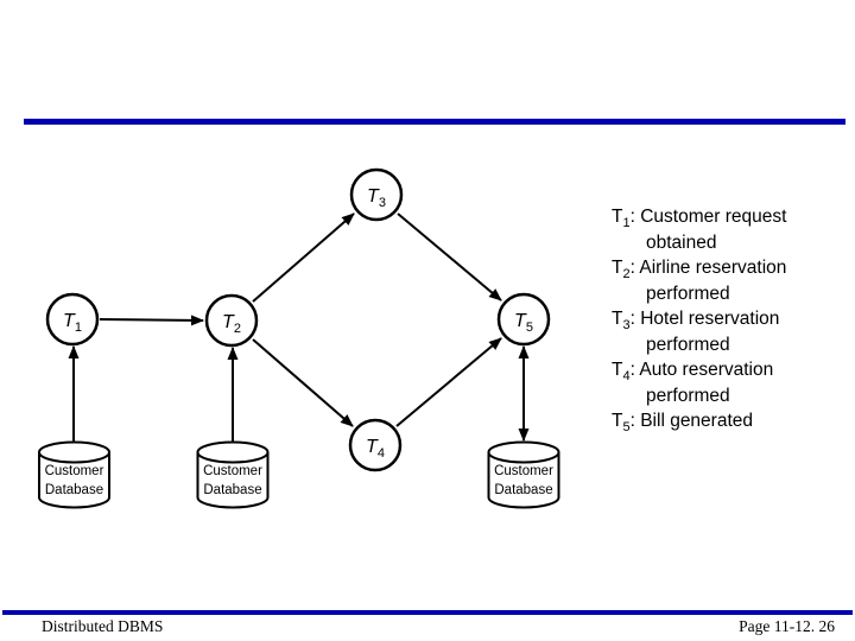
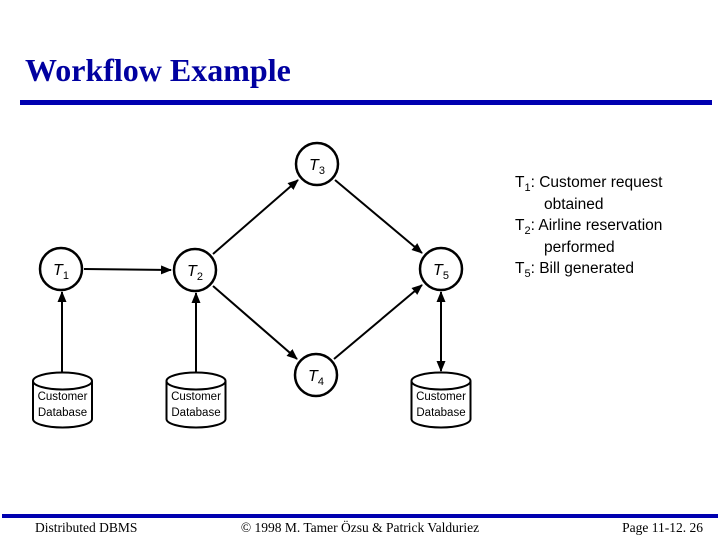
+ Workflow Example
  T1
  T2
  T3
  T4
  T5
  Customer
  Database
  Customer
  Database
  Customer
  Database
  T1: Customer request obtained
  T2: Airline reservation performed
- T3: Hotel reservation performed
- T4: Auto reservation performed
  T5: Bill generated
  Distributed DBMS
+ © 1998 M. Tamer Özsu & Patrick Valduriez
  Page 11-12. 26
